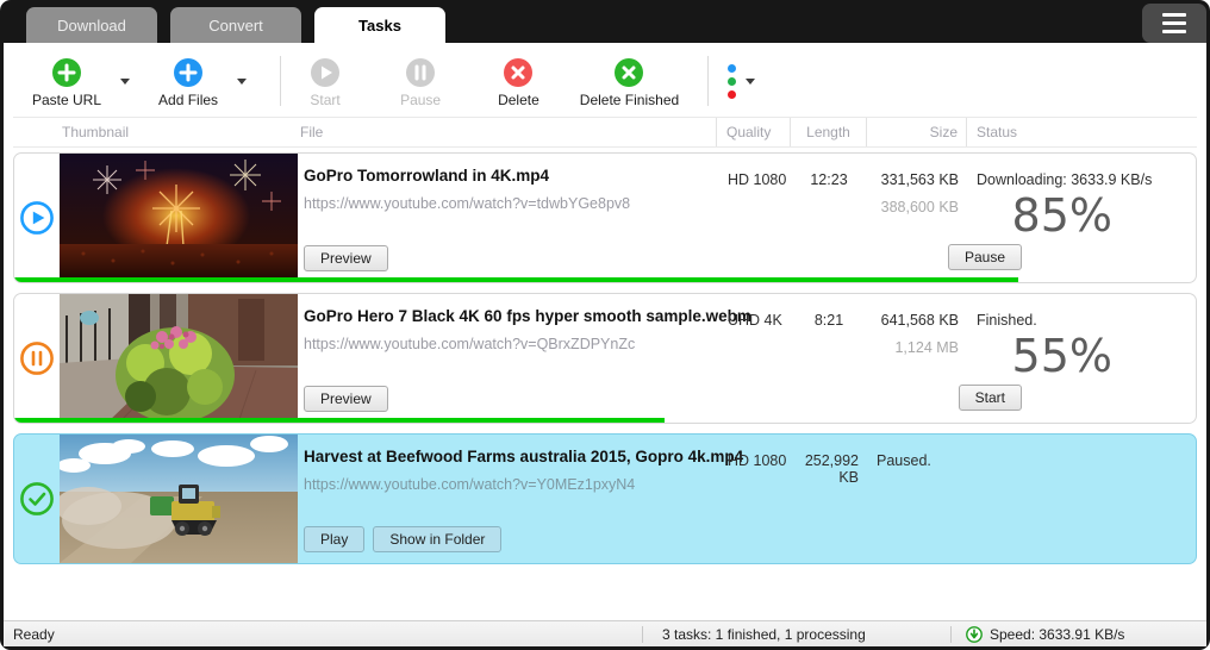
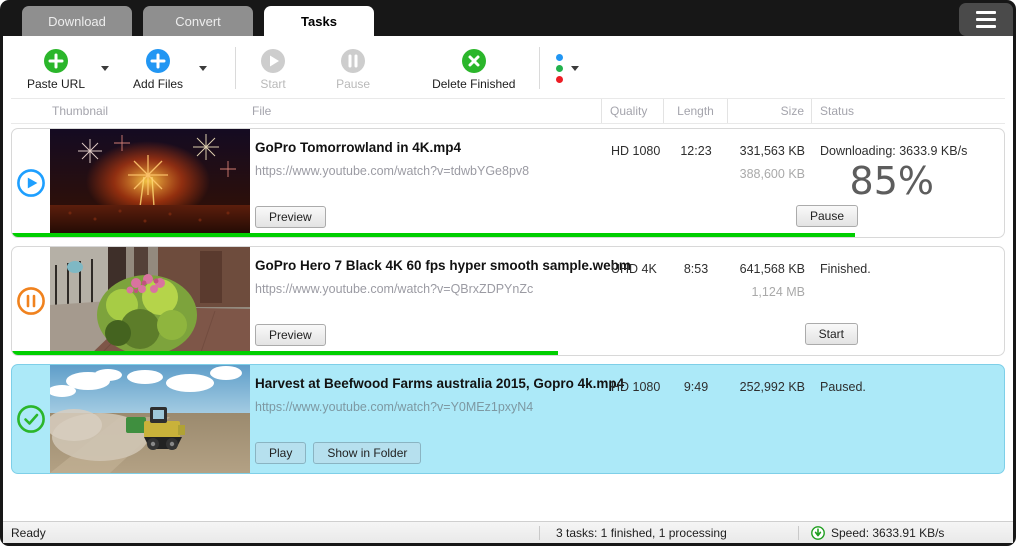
  Download
  Convert
  Tasks
  Paste URL
  Add Files
  Start
  Pause
- Delete
  Delete Finished
  Thumbnail
  File
  Quality
  Length
  Size
  Status
  GoPro Tomorrowland in 4K.mp4
  https://www.youtube.com/watch?v=tdwbYGe8pv8
  Preview
  HD 1080
  12:23
  331,563 KB
  388,600 KB
  Downloading: 3633.9 KB/s
  85%
  Pause
  GoPro Hero 7 Black 4K 60 fps hyper smooth sample.w
  https://www.youtube.com/watch?v=QBrxZDPYnZc
  Preview
  UHD 4K
- 8:21
+ 8:53
  641,568 KB
  1,124 MB
  Finished.
- 55%
  Start
  Harvest at Beefwood Farms australia 2015, Gopro 4k.
  https://www.youtube.com/watch?v=Y0MEz1pxyN4
  Play
  Show in Folder
  HD 1080
+ 9:49
  252,992 KB
  Paused.
  Ready
  3 tasks: 1 finished, 1 processing
  Speed: 3633.91 KB/s
